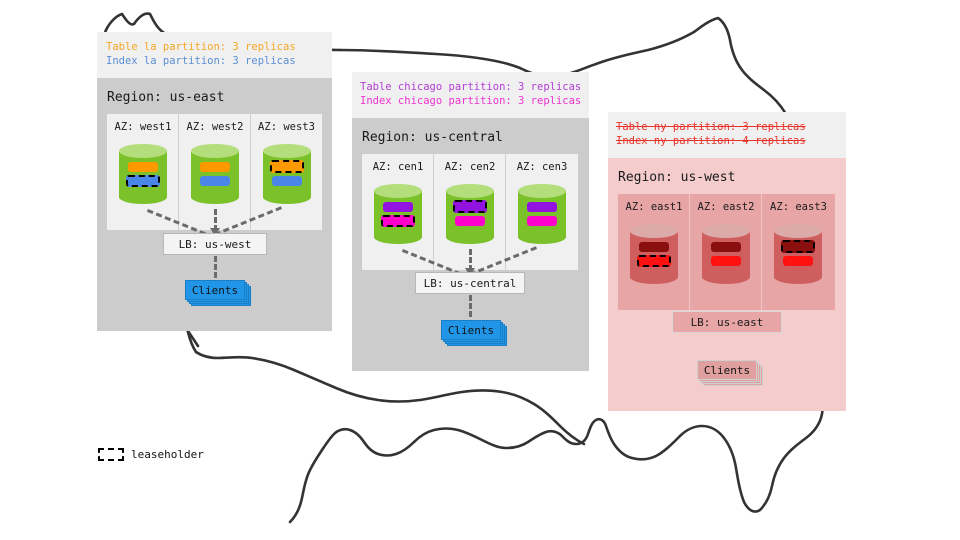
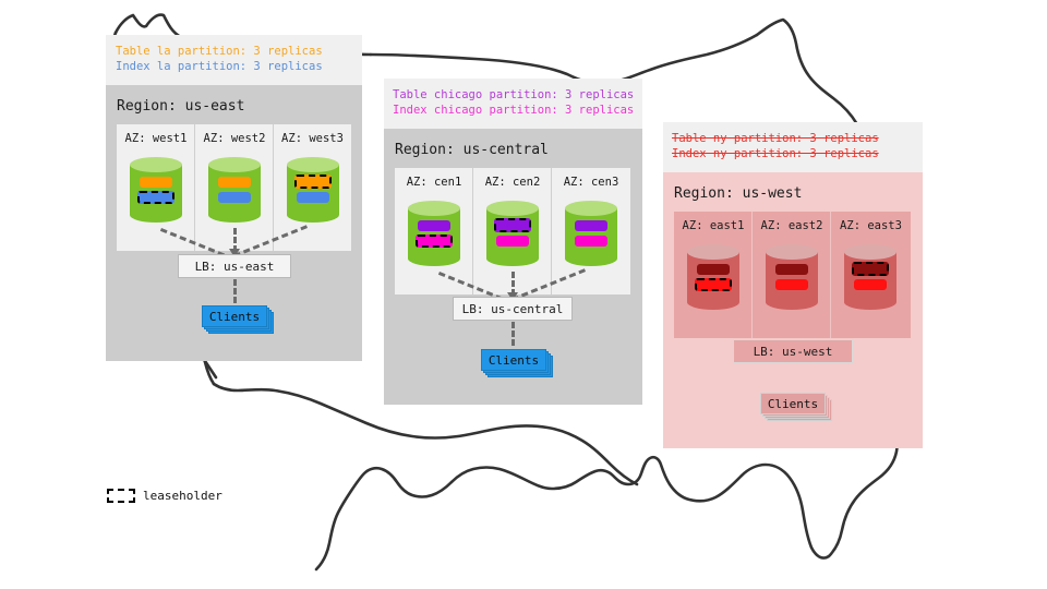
  Table la partition: 3 replicas
  Index la partition: 3 replicas
  Region: us-east
  AZ: west1
  AZ: west2
  AZ: west3
- LB: us-west
+ LB: us-east
  Clients
  Table chicago partition: 3 replicas
  Index chicago partition: 3 replicas
  Region: us-central
  AZ: cen1
  AZ: cen2
  AZ: cen3
  LB: us-central
  Clients
  Table ny partition: 3 replicas
- Index ny partition: 4 replicas
+ Index ny partition: 3 replicas
  Region: us-west
  AZ: east1
  AZ: east2
  AZ: east3
- LB: us-east
+ LB: us-west
  Clients
  leaseholder
